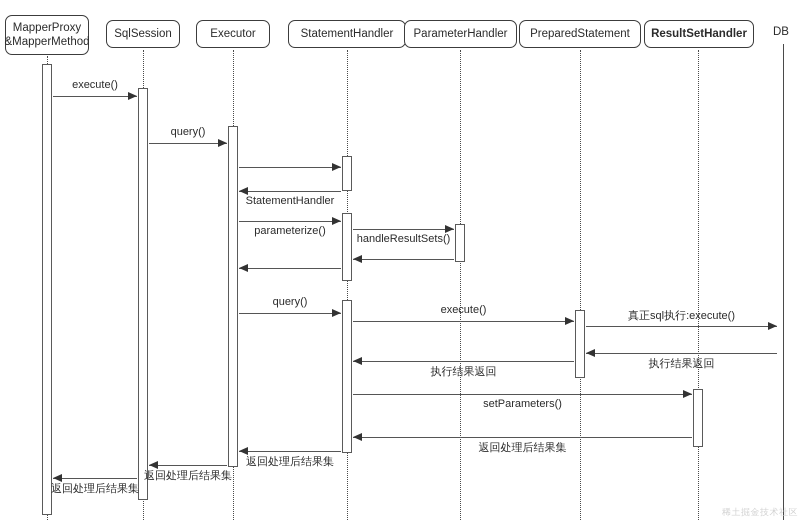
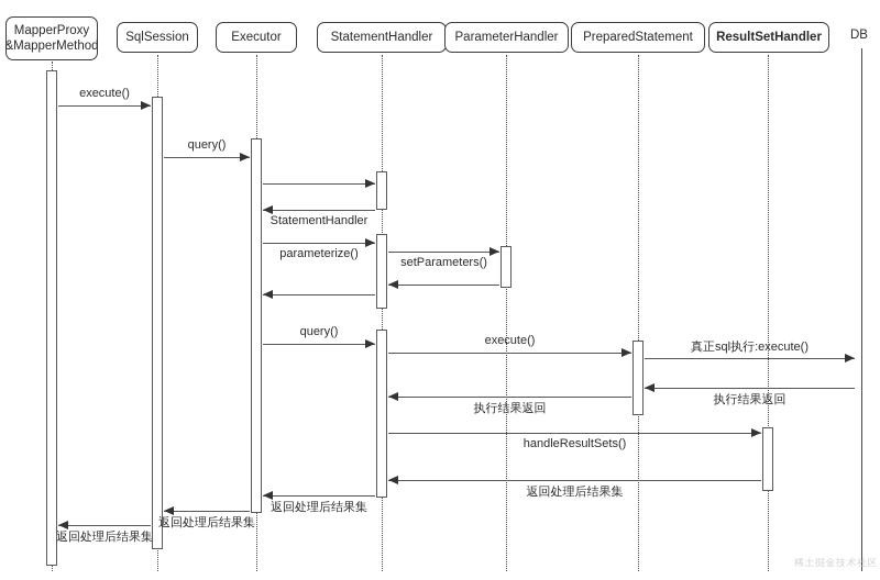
  MapperProxy
  &MapperMethod
  SqlSession
  Executor
  StatementHandler
  ParameterHandler
  PreparedStatement
  ResultSetHandler
  DB
  execute()
  query()
  StatementHandler
  parameterize()
- handleResultSets()
+ setParameters()
  query()
  execute()
  真正sql执行:execute()
  执行结果返回
  执行结果返回
- setParameters()
+ handleResultSets()
  返回处理后结果集
  返回处理后结果集
  返回处理后结果集
  返回处理后结果集
  稀土掘金技术社区
